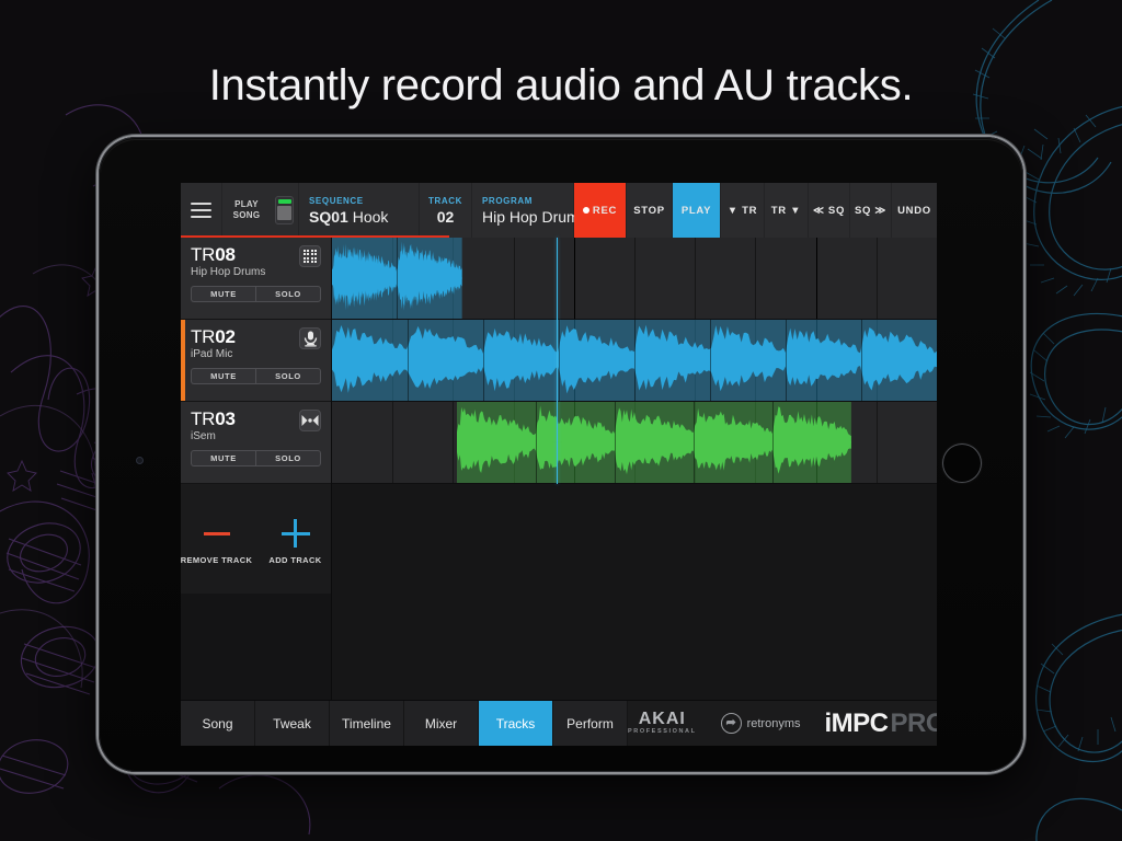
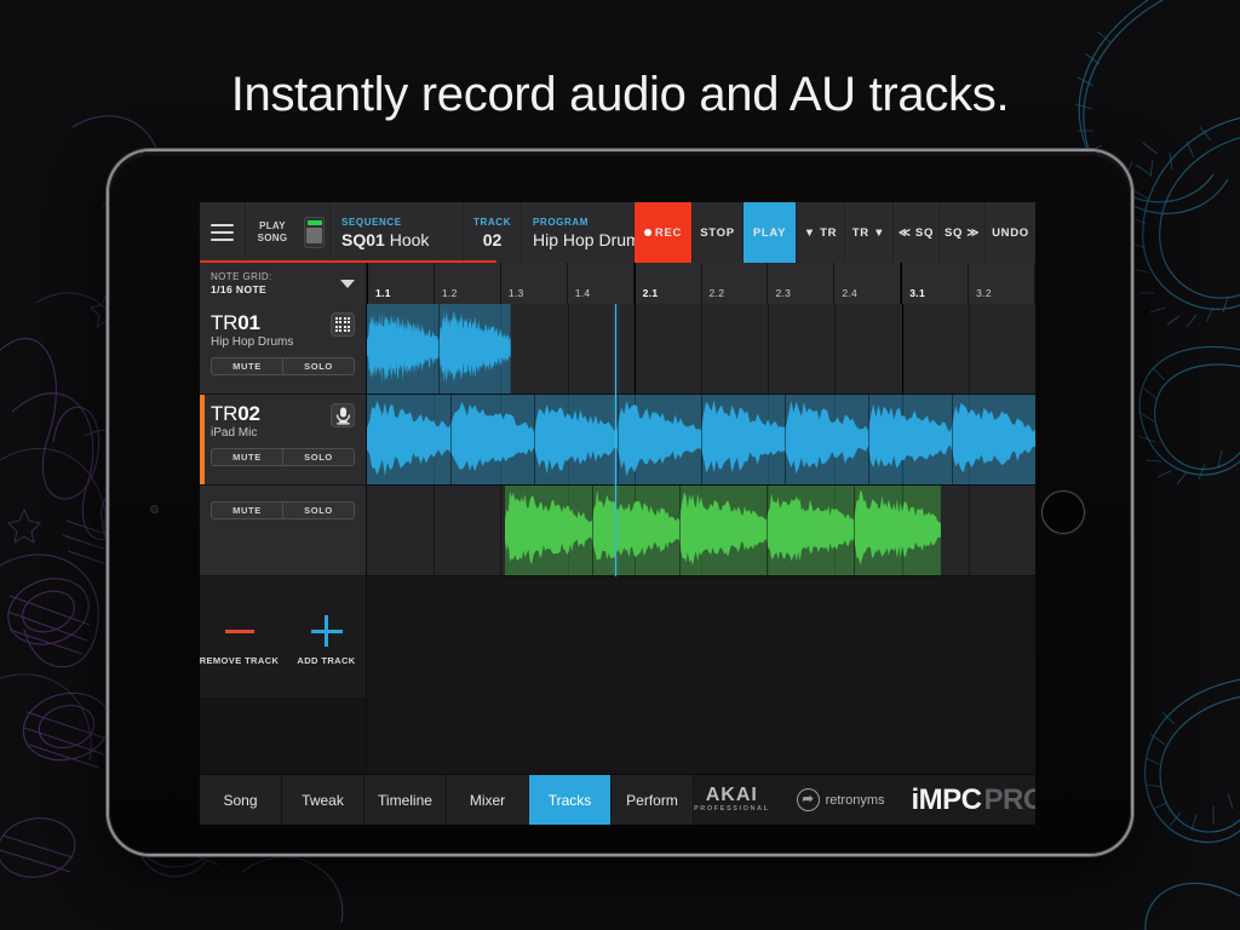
  Instantly record audio and AU tracks.
  PLAY
  SONG
  SEQUENCE
  SQ01 Hook
  TRACK
  02
  PROGRAM
  Hip Hop Drum
  REC
  STOP
  PLAY
  ▼ TR
  TR ▼
  ≪ SQ
  SQ ≫
  UNDO
+ NOTE GRID:
+ 1/16 NOTE
+ 1.1
+ 1.2
+ 1.3
+ 1.4
+ 2.1
+ 2.2
+ 2.3
+ 2.4
+ 3.1
+ 3.2
- TR08
+ TR01
  Hip Hop Drums
  MUTE
  SOLO
  TR02
  iPad Mic
  MUTE
  SOLO
- TR03
- iSem
  MUTE
  SOLO
  REMOVE TRACK
  ADD TRACK
  Song
  Tweak
  Timeline
  Mixer
  Tracks
  Perform
  AKAI
  ➦
  retronyms
  iMPC
  PRO
